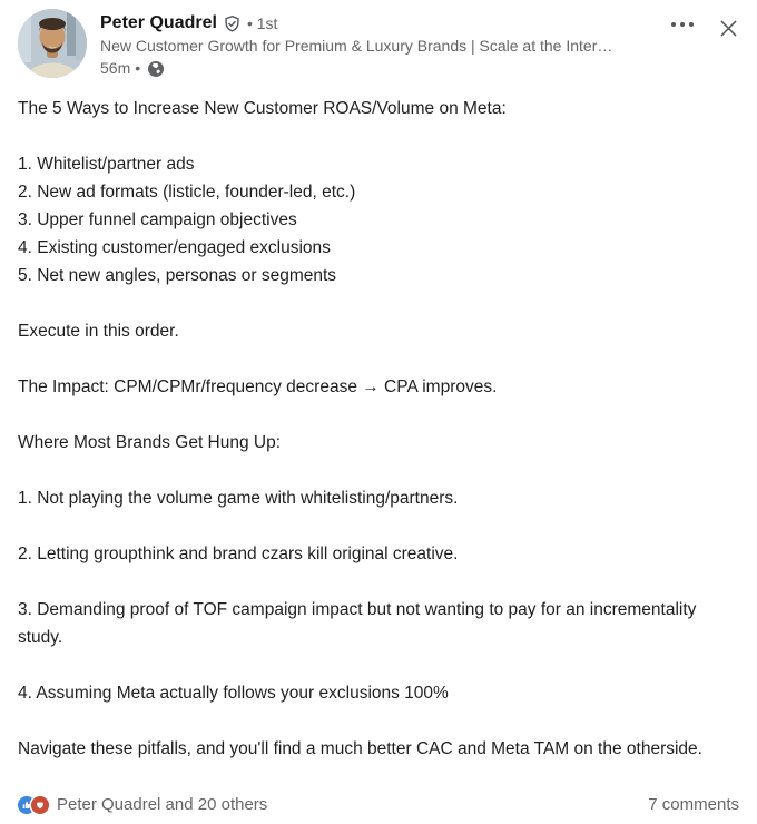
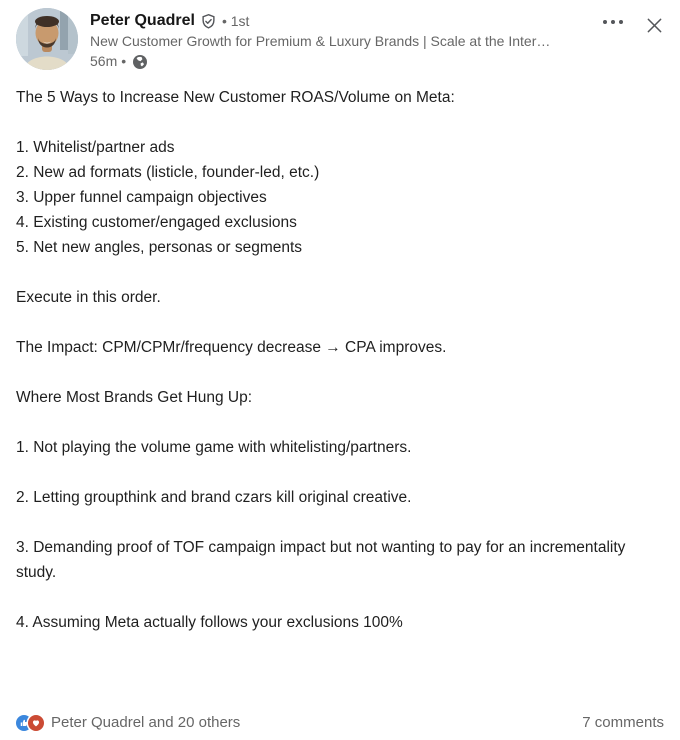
  Peter Quadrel
  • 1st
  New Customer Growth for Premium & Luxury Brands | Scale at the Inter…
  56m
  •
  The 5 Ways to Increase New Customer ROAS/Volume on Meta:
  1. Whitelist/partner ads
  2. New ad formats (listicle, founder-led, etc.)
  3. Upper funnel campaign objectives
  4. Existing customer/engaged exclusions
  5. Net new angles, personas or segments
  Execute in this order.
  The Impact: CPM/CPMr/frequency decrease → CPA improves.
  Where Most Brands Get Hung Up:
  1. Not playing the volume game with whitelisting/partners.
  2. Letting groupthink and brand czars kill original creative.
  3. Demanding proof of TOF campaign impact but not wanting to pay for an incrementality study.
  4. Assuming Meta actually follows your exclusions 100%
- Navigate these pitfalls, and you'll find a much better CAC and Meta TAM on the otherside.
  Peter Quadrel and 20 others
  7 comments
